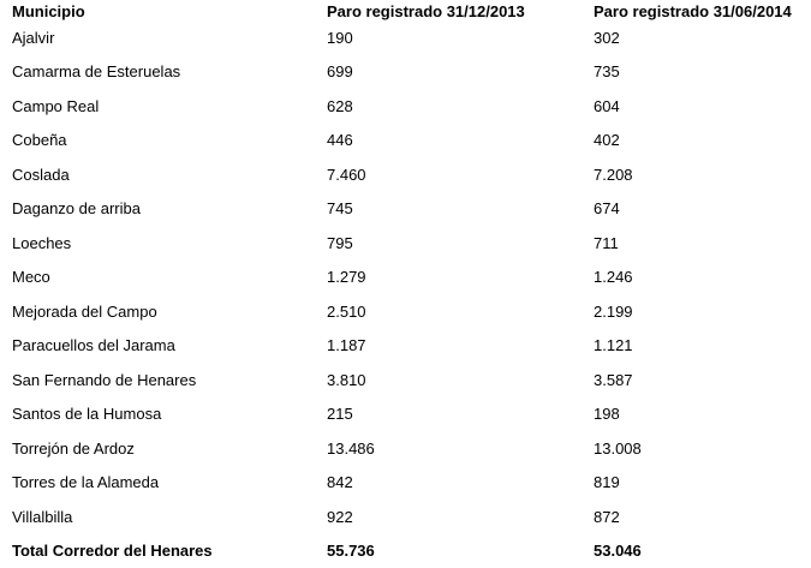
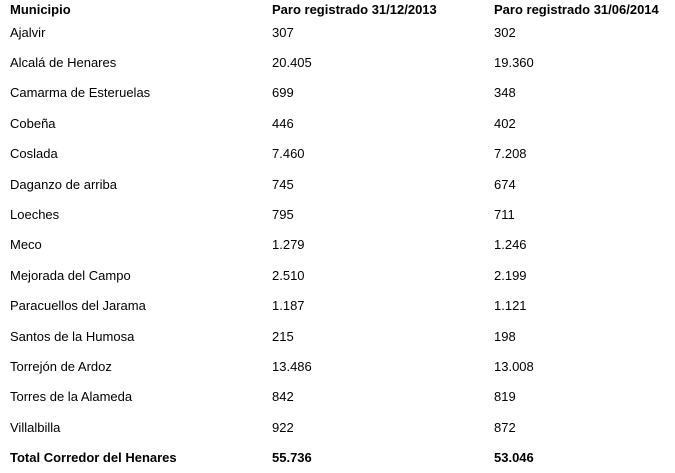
  Municipio	Paro registrado 31/12/2013	Paro registrado 31/06/2014
- Ajalvir	190	302
+ Ajalvir	307	302
+ Alcalá de Henares	20.405	19.360
- Camarma de Esteruelas	699	735
+ Camarma de Esteruelas	699	348
- Campo Real	628	604
  Cobeña	446	402
  Coslada	7.460	7.208
  Daganzo de arriba	745	674
  Loeches	795	711
  Meco	1.279	1.246
  Mejorada del Campo	2.510	2.199
  Paracuellos del Jarama	1.187	1.121
- San Fernando de Henares	3.810	3.587
  Santos de la Humosa	215	198
  Torrejón de Ardoz	13.486	13.008
  Torres de la Alameda	842	819
  Villalbilla	922	872
  Total Corredor del Henares	55.736	53.046
